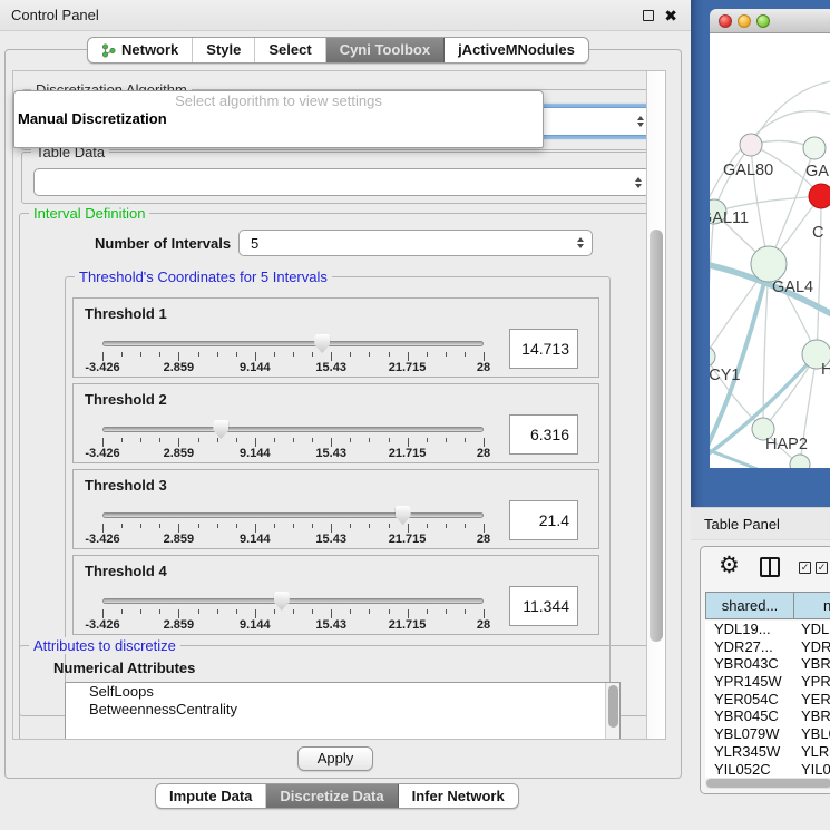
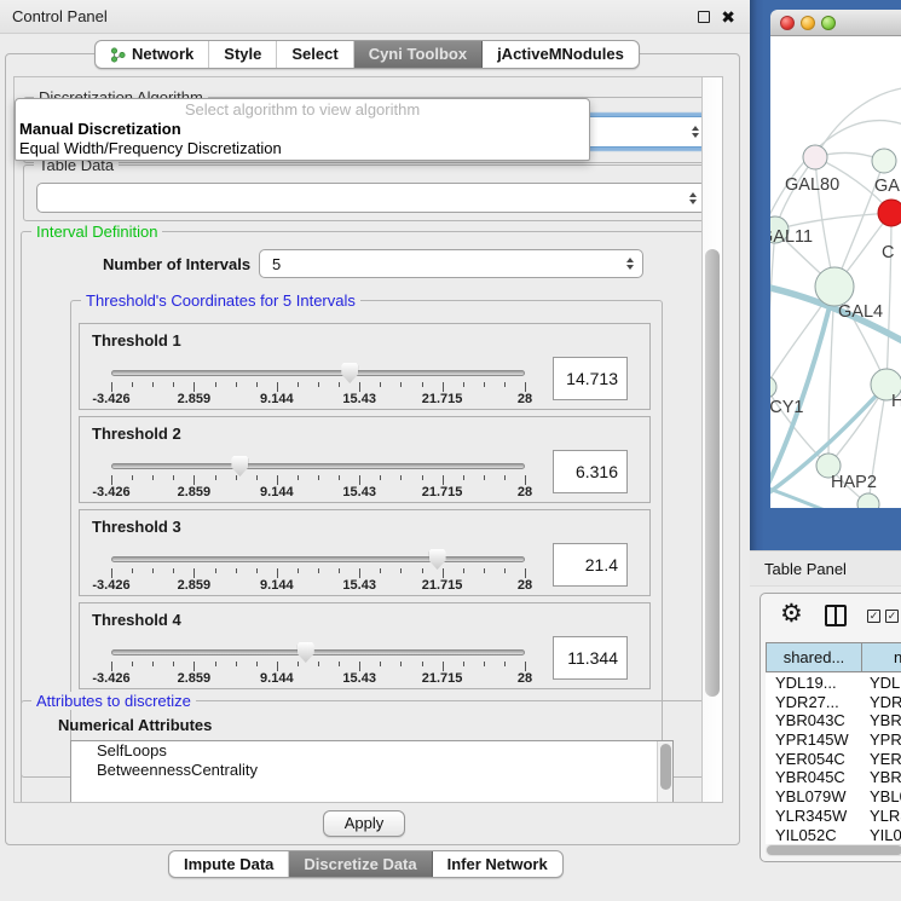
  Control Panel
  ✖
  Network
  Style
  Select
  Cyni Toolbox
  jActiveMNodules
  Table Data
  Interval Definition
  Number of Intervals
  5
  Threshold's Coordinates for 5 Intervals
  Threshold 1
  -3.426
  2.859
  9.144
  15.43
  21.715
  28
  14.713
  Threshold 2
  -3.426
  2.859
  9.144
  15.43
  21.715
  28
  6.316
  Threshold 3
  -3.426
  2.859
  9.144
  15.43
  21.715
  28
  21.4
  Threshold 4
  -3.426
  2.859
  9.144
  15.43
  21.715
  28
  11.344
  Attributes to discretize
  Numerical Attributes
  SelfLoops
  BetweennessCentrality
- Select algorithm to view settings
+ Select algorithm to view algorithm
  Manual Discretization
+ Equal Width/Frequency Discretization
  Apply
  Impute Data
  Discretize Data
  Infer Network
  GAL80
  GA
  C
  AL11
  GAL4
  CY1
  H
  HAP2
  Table Panel
  ⚙
  ✓
  ✓
  shared...
  n
  YDL19...
  YDL
  YDR27...
  YDR
  YBR043C
  YBR
  YPR145W
  YPR
  YER054C
  YER
  YBR045C
  YBR
  YBL079W
  YBL
  YLR345W
  YLR
  YIL052C
  YIL0
